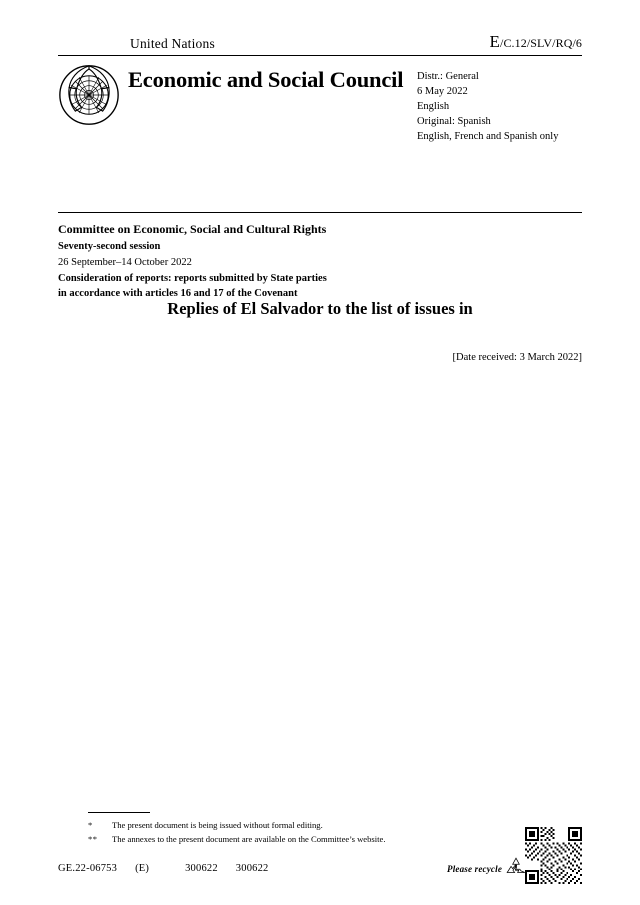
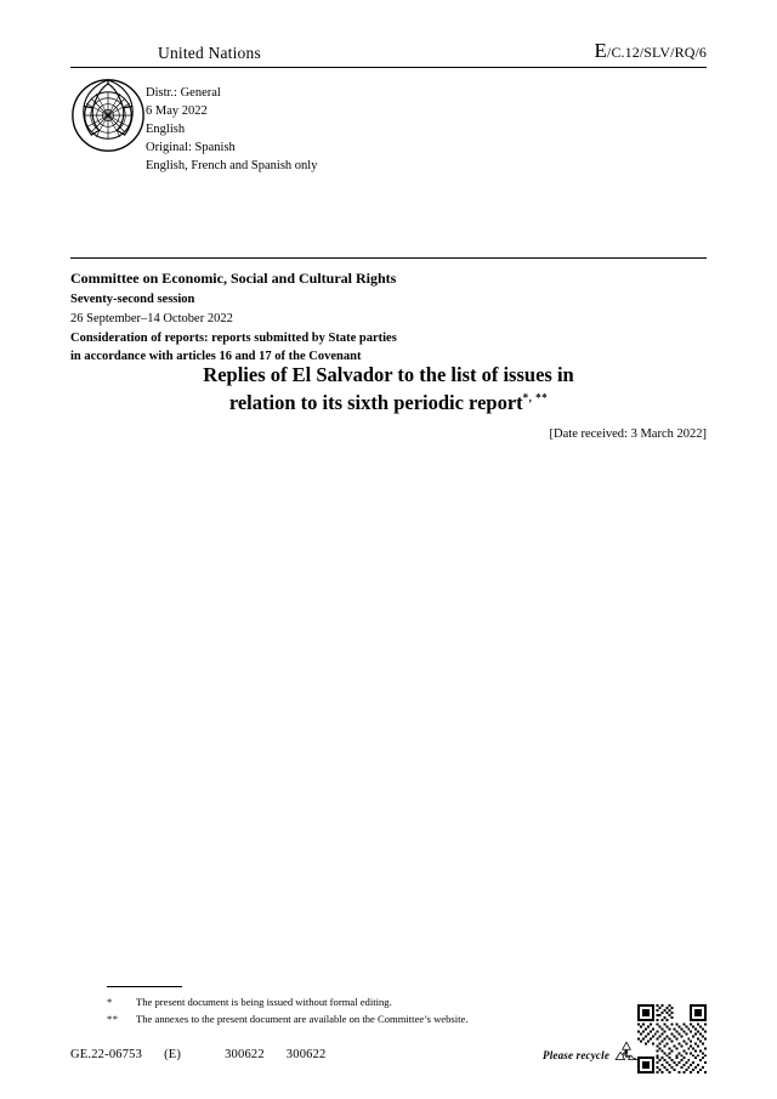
  United Nations
  E/C.12/SLV/RQ/6
- Economic and Social Council
  Distr.: General
  6 May 2022
  English
  Original: Spanish
  English, French and Spanish only
  Committee on Economic, Social and Cultural Rights
  Seventy-second session
  26 September–14 October 2022
  Consideration of reports: reports submitted by State parties
  in accordance with articles 16 and 17 of the Covenant
  Replies of El Salvador to the list of issues in
+ relation to its sixth periodic report*, **
  [Date received: 3 March 2022]
  * The present document is being issued without formal editing.
  ** The annexes to the present document are available on the Committee’s website.
  GE.22-06753 (E) 300622 300622
  Please recycle
